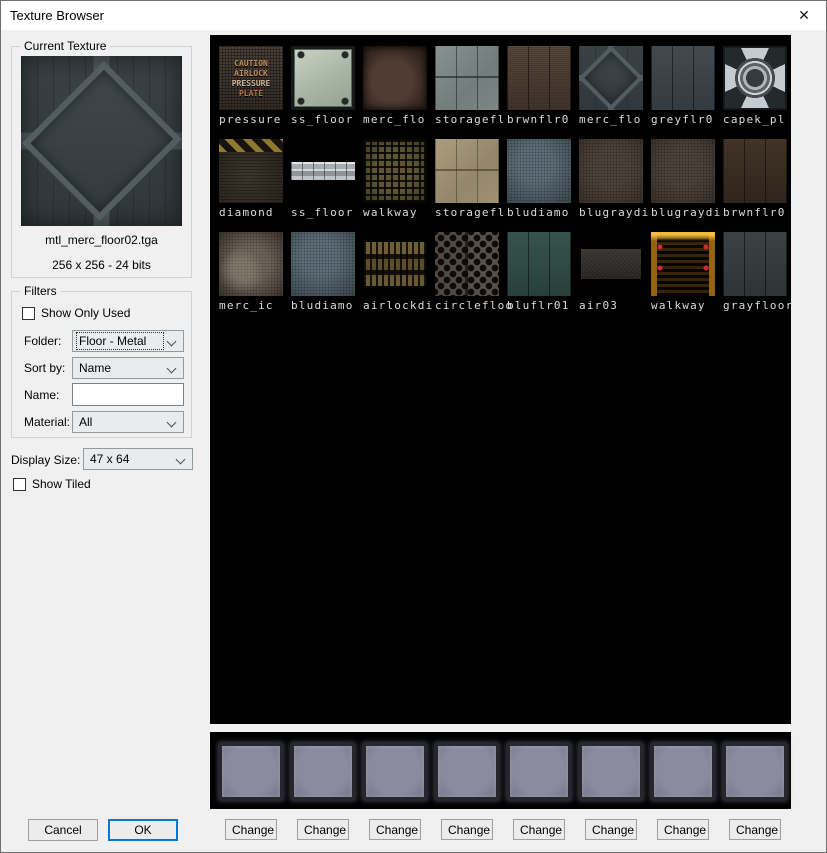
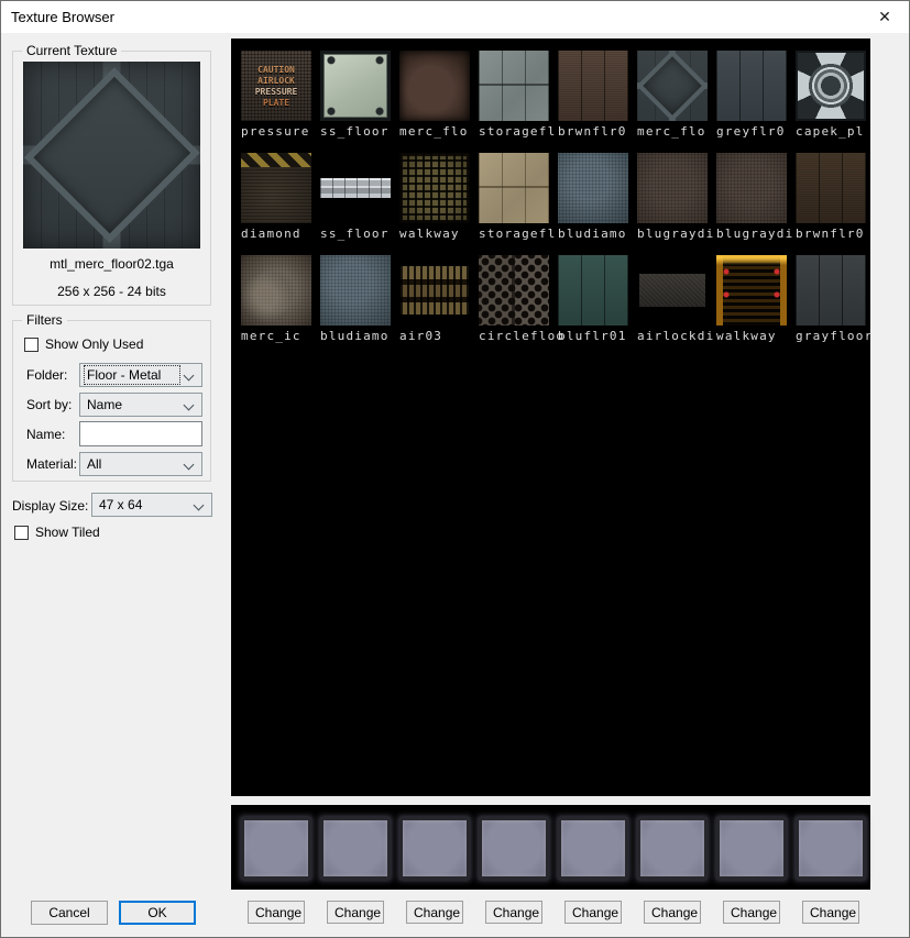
  Texture Browser
  ✕
  Current Texture
  mtl_merc_floor02.tga
  256 x 256 - 24 bits
  Filters
  Show Only Used
  Folder:
  Floor - Metal
  Sort by:
  Name
  Name:
  Material:
  All
  Display Size:
  47 x 64
  Show Tiled
  CAUTION
  AIRLOCK
  PRESSURE
  PLATE
  pressure
  ss_floor
  merc_flo
  storagefl
  brwnflr0
  merc_flo
  greyflr0
  capek_pl
  diamond
  ss_floor
  walkway
  storagefl
  bludiamo
  blugraydi
  blugraydi
  brwnflr0
  merc_ic
  bludiamo
- airlockdi
+ air03
  circleflo
  bluflr01
- air03
+ airlockdi
  walkway
  grayfloor
  Change
  Change
  Change
  Change
  Change
  Change
  Change
  Change
  Cancel
  OK
